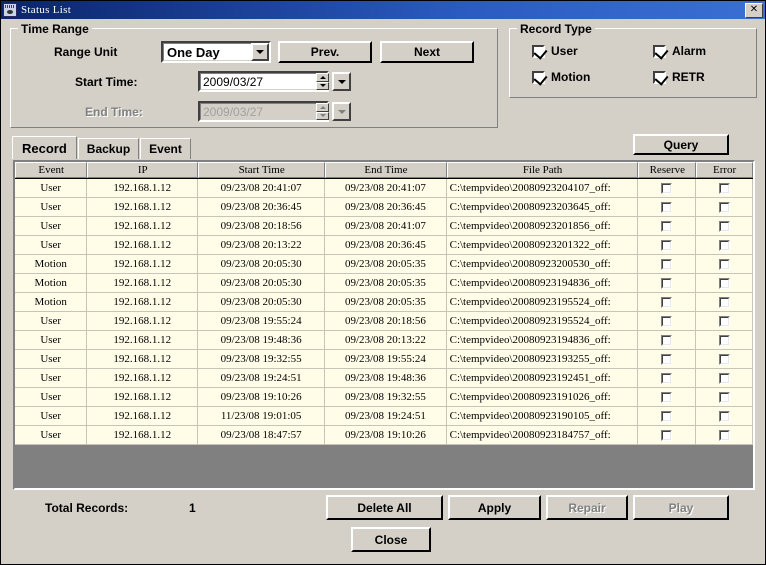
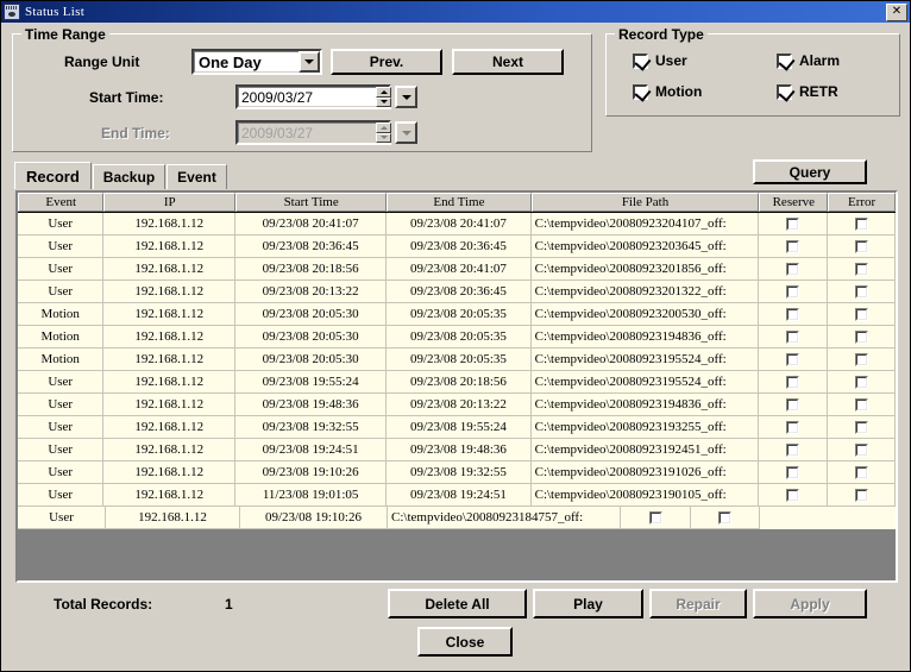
  Status List
  ✕
  Time Range
  Range Unit
  One Day
  Prev.
  Next
  Start Time:
  2009/03/27
  End Time:
  2009/03/27
  Record Type
  User
  Alarm
  Motion
  RETR
  Query
  Record
  Backup
  Event
  Event
  IP
  Start Time
  End Time
  File Path
  Reserve
  Error
  User
  192.168.1.12
  09/23/08 20:41:07
  09/23/08 20:41:07
  C:\tempvideo\20080923204107_off:
  User
  192.168.1.12
  09/23/08 20:36:45
  09/23/08 20:36:45
  C:\tempvideo\20080923203645_off:
  User
  192.168.1.12
  09/23/08 20:18:56
  09/23/08 20:41:07
  C:\tempvideo\20080923201856_off:
  User
  192.168.1.12
  09/23/08 20:13:22
  09/23/08 20:36:45
  C:\tempvideo\20080923201322_off:
  Motion
  192.168.1.12
  09/23/08 20:05:30
  09/23/08 20:05:35
  C:\tempvideo\20080923200530_off:
  Motion
  192.168.1.12
  09/23/08 20:05:30
  09/23/08 20:05:35
  C:\tempvideo\20080923194836_off:
  Motion
  192.168.1.12
  09/23/08 20:05:30
  09/23/08 20:05:35
  C:\tempvideo\20080923195524_off:
  User
  192.168.1.12
  09/23/08 19:55:24
  09/23/08 20:18:56
  C:\tempvideo\20080923195524_off:
  User
  192.168.1.12
  09/23/08 19:48:36
  09/23/08 20:13:22
  C:\tempvideo\20080923194836_off:
  User
  192.168.1.12
  09/23/08 19:32:55
  09/23/08 19:55:24
  C:\tempvideo\20080923193255_off:
  User
  192.168.1.12
  09/23/08 19:24:51
  09/23/08 19:48:36
  C:\tempvideo\20080923192451_off:
  User
  192.168.1.12
  09/23/08 19:10:26
  09/23/08 19:32:55
  C:\tempvideo\20080923191026_off:
  User
  192.168.1.12
  11/23/08 19:01:05
  09/23/08 19:24:51
  C:\tempvideo\20080923190105_off:
  User
  192.168.1.12
- 09/23/08 18:47:57
  09/23/08 19:10:26
  C:\tempvideo\20080923184757_off:
  Total Records:
  1
  Delete All
- Apply
+ Play
  Repair
- Play
+ Apply
  Close
